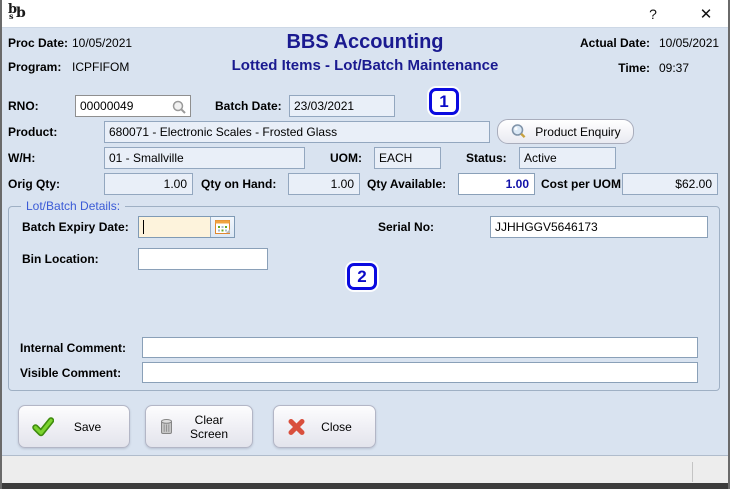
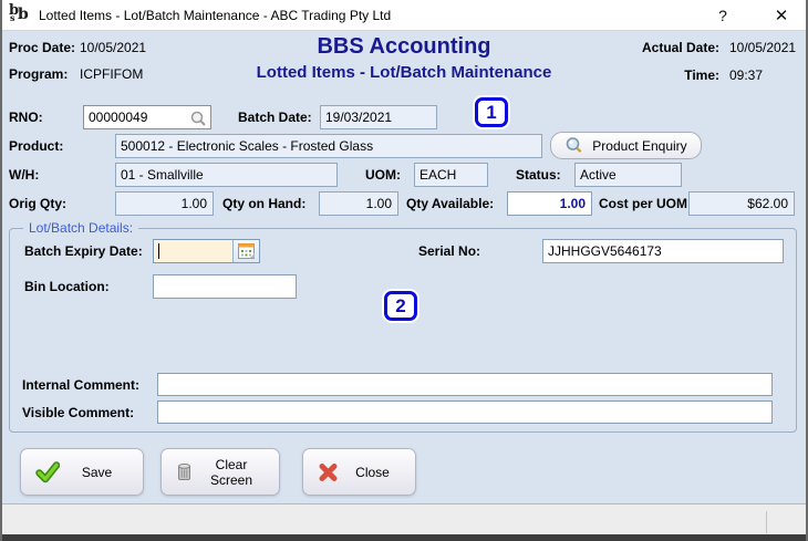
  b
  s
  b
+ Lotted Items - Lot/Batch Maintenance - ABC Trading Pty Ltd
  ?
  ✕
  Proc Date:
  10/05/2021
  Program:
  ICPFIFOM
  BBS Accounting
  Lotted Items - Lot/Batch Maintenance
  Actual Date:
  10/05/2021
  Time:
  09:37
  RNO:
  00000049
  Batch Date:
- 23/03/2021
+ 19/03/2021
  1
  Product:
- 680071 - Electronic Scales - Frosted Glass
+ 500012 - Electronic Scales - Frosted Glass
  Product Enquiry
  W/H:
  01 - Smallville
  UOM:
  EACH
  Status:
  Active
  Orig Qty:
  1.00
  Qty on Hand:
  1.00
  Qty Available:
  1.00
  Cost per UOM
  $62.00
  Lot/Batch Details:
  Batch Expiry Date:
  Serial No:
  JJHHGGV5646173
  Bin Location:
  2
  Internal Comment:
  Visible Comment:
  Save
  Clear Screen
  Close
